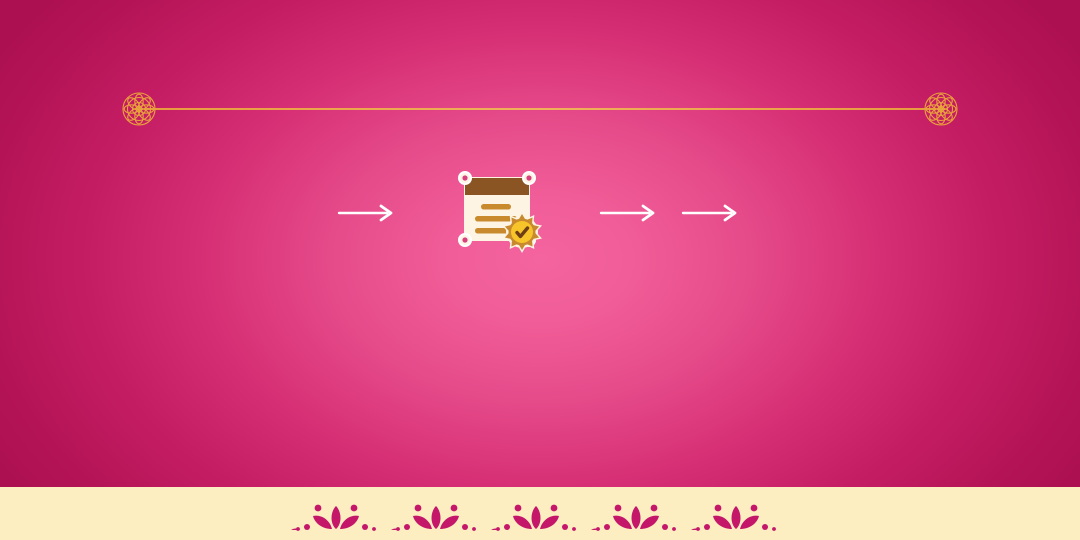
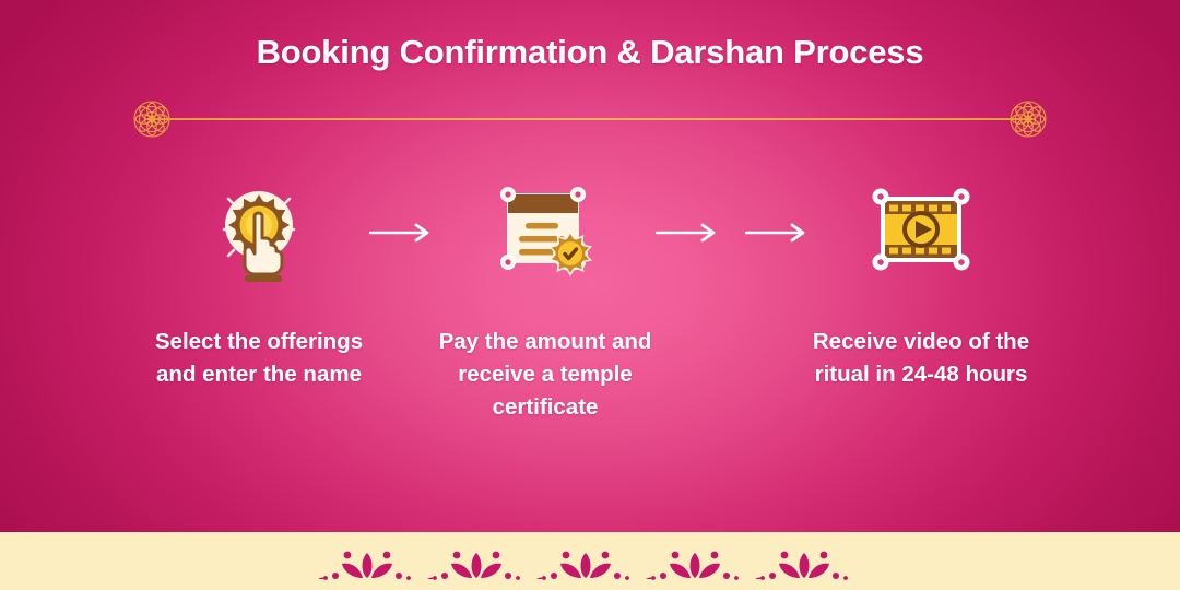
+ Booking Confirmation & Darshan Process
+ Select the offerings and enter the name
+ Pay the amount and receive a temple certificate
+ Receive video of the ritual in 24-48 hours
